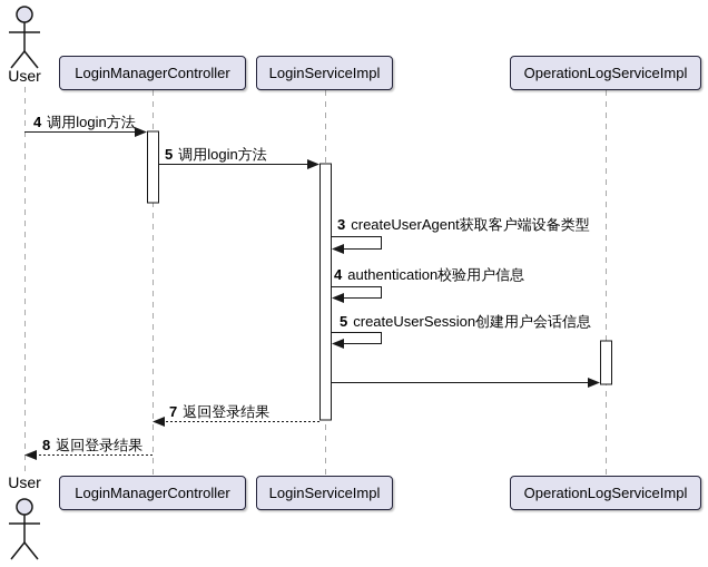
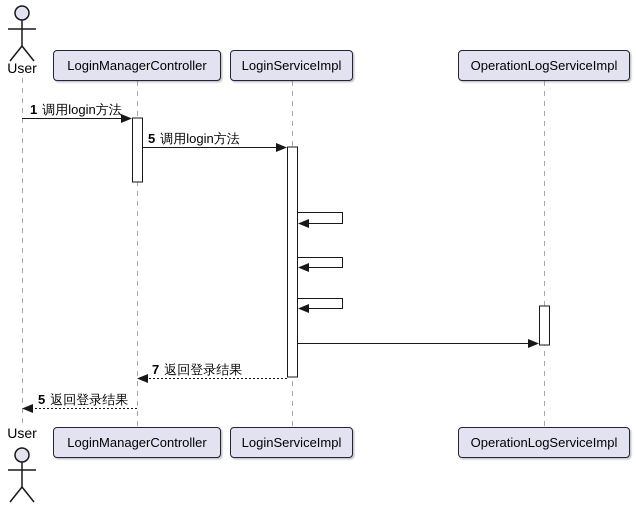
  User
  User
  LoginManagerController
  LoginServiceImpl
  OperationLogServiceImpl
  LoginManagerController
  LoginServiceImpl
  OperationLogServiceImpl
- 4 调用login方法
+ 1 调用login方法
  5 调用login方法
- 3 createUserAgent获取客户端设备类型
- 4 authentication校验用户信息
- 5 createUserSession创建用户会话信息
  7 返回登录结果
- 8 返回登录结果
+ 5 返回登录结果
